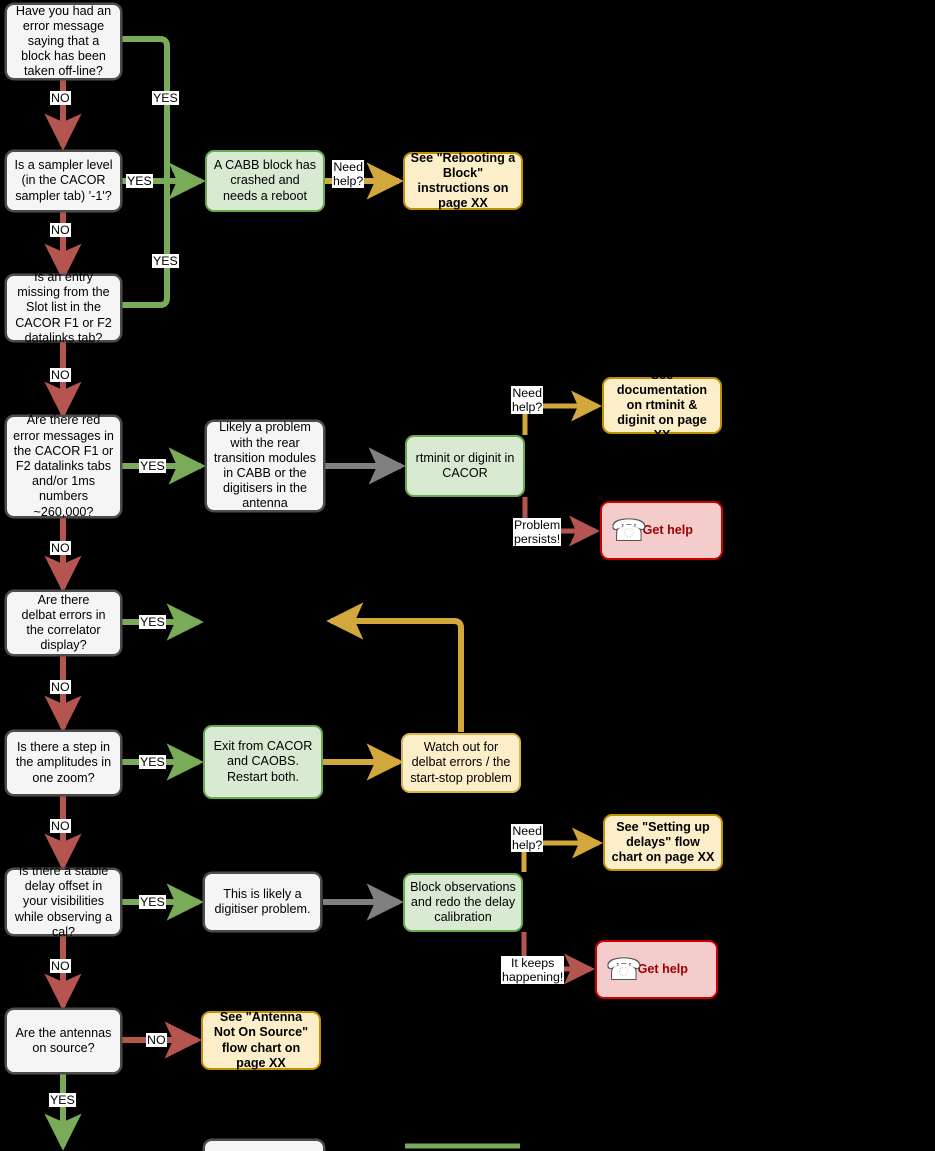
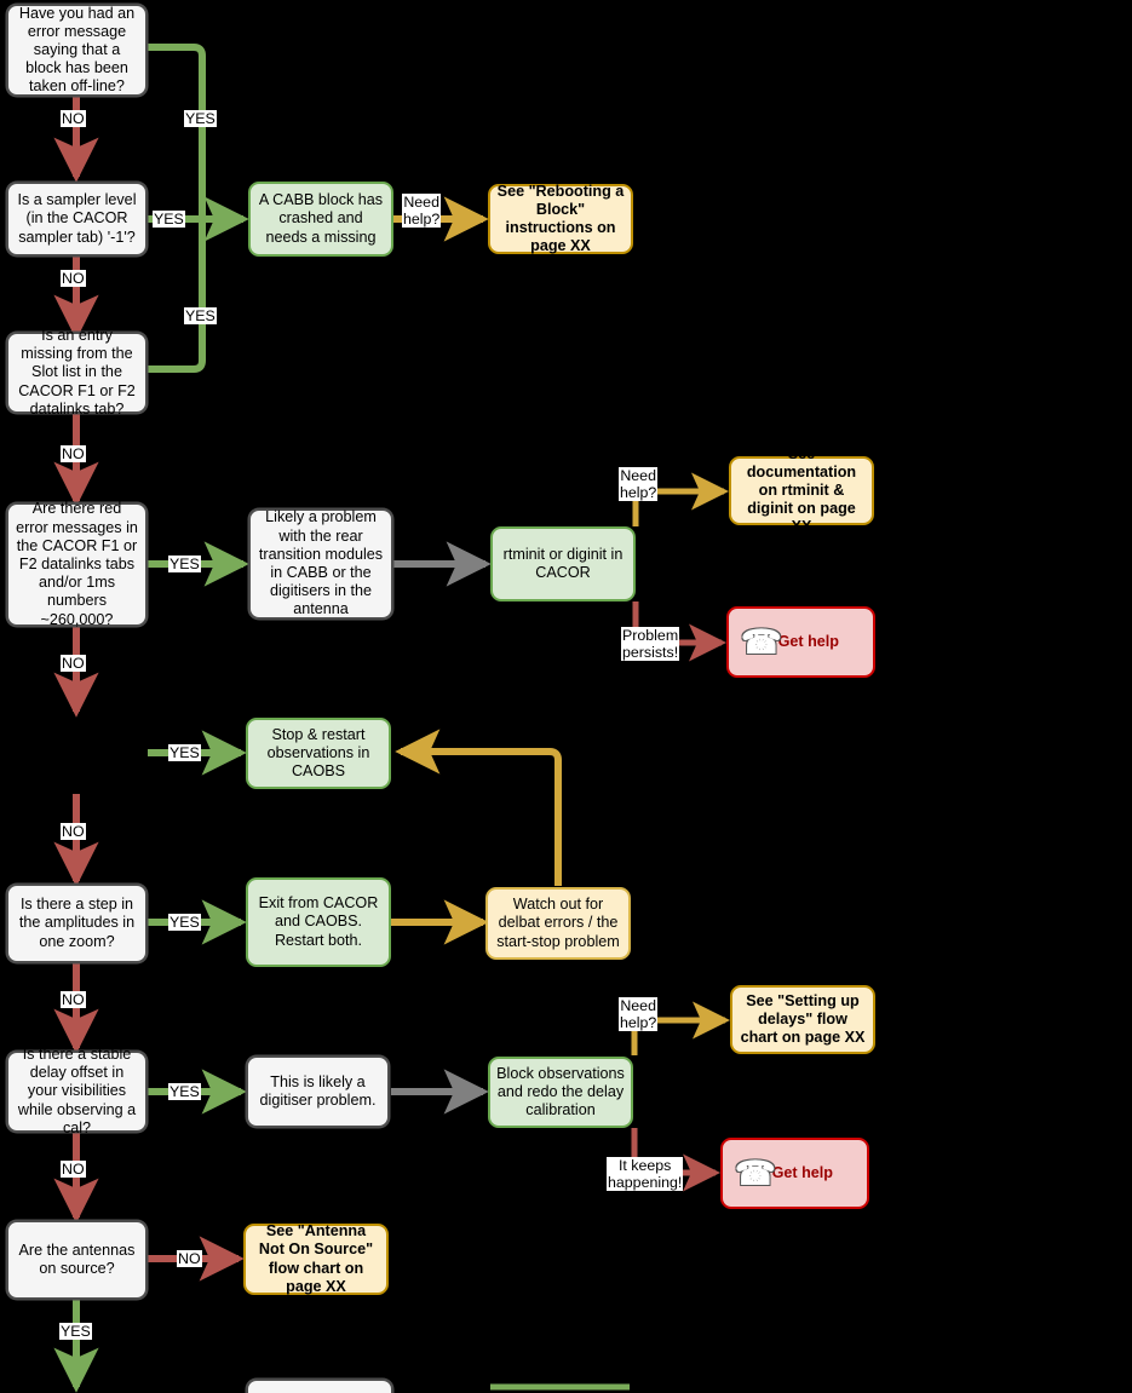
  Have you had an error message saying that a block has been taken off-line?
  Is a sampler level (in the CACOR sampler tab) '-1'?
  Is an entry missing from the Slot list in the CACOR F1 or F2 datalinks tab?
  Are there red error messages in the CACOR F1 or F2 datalinks tabs and/or 1ms numbers ~260,000?
- Are there
- delbat errors in the correlator display?
  Is there a step in the amplitudes in one zoom?
  Is there a stable delay offset in your visibilities while observing a cal?
  Are the antennas on source?
- A CABB block has crashed and needs a reboot
+ A CABB block has crashed and needs a missing
  See "Rebooting a Block" instructions on page XX
  Likely a problem with the rear transition modules in CABB or the digitisers in the antenna
  rtminit or diginit in CACOR
  See documentation on rtminit & diginit on page XX
  ☎
  Get help
+ Stop & restart observations in CAOBS
  Exit from CACOR and CAOBS. Restart both.
  Watch out for delbat errors / the start-stop problem
  This is likely a digitiser problem.
  Block observations and redo the delay calibration
  See "Setting up delays" flow chart on page XX
  ☎
  Get help
  See "Antenna Not On Source" flow chart on page XX
  NO
  YES
  YES
  NO
  YES
  NO
  Need
  help?
  YES
  NO
  Need
  help?
  Problem
  persists!
  YES
  NO
  YES
  NO
  YES
  NO
  Need
  help?
  It keeps
  happening!
  NO
  YES
